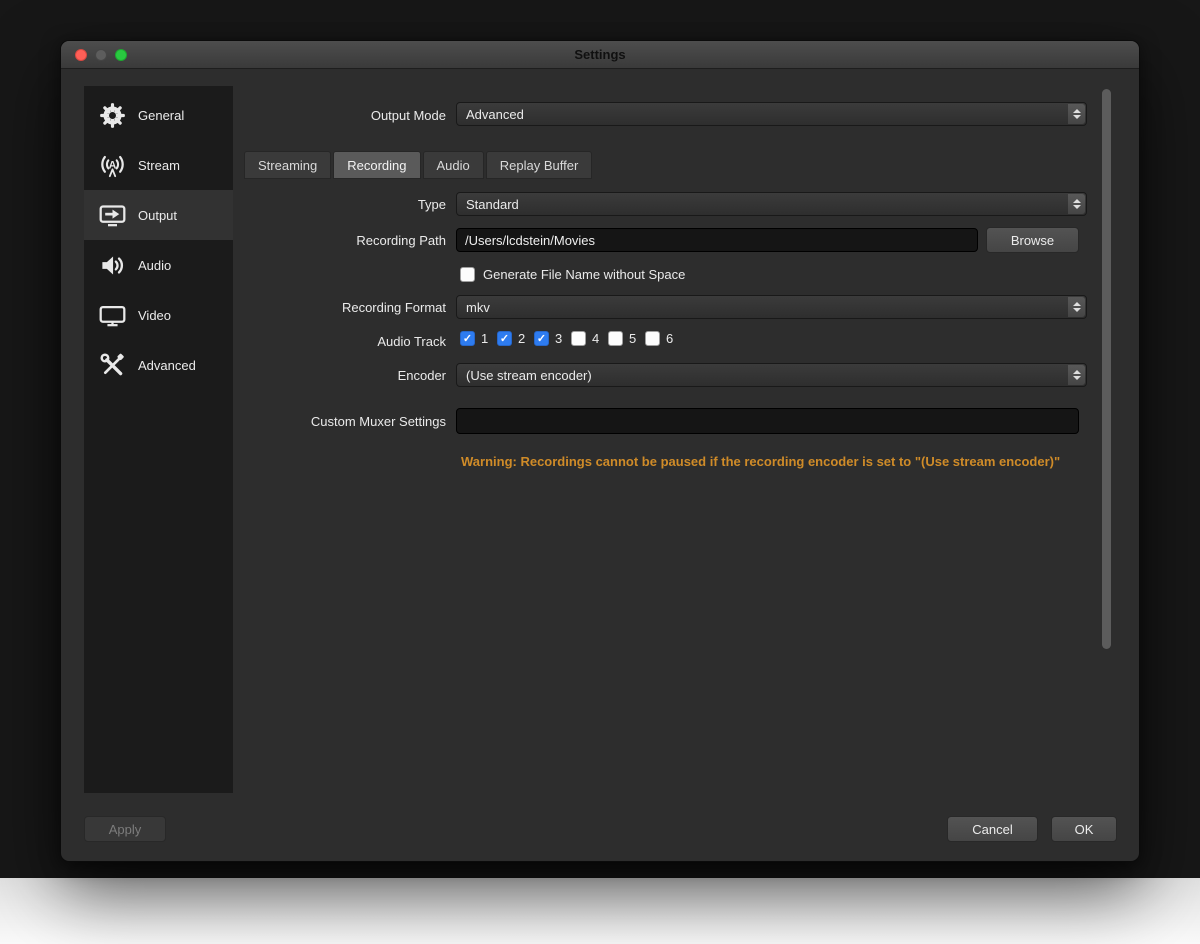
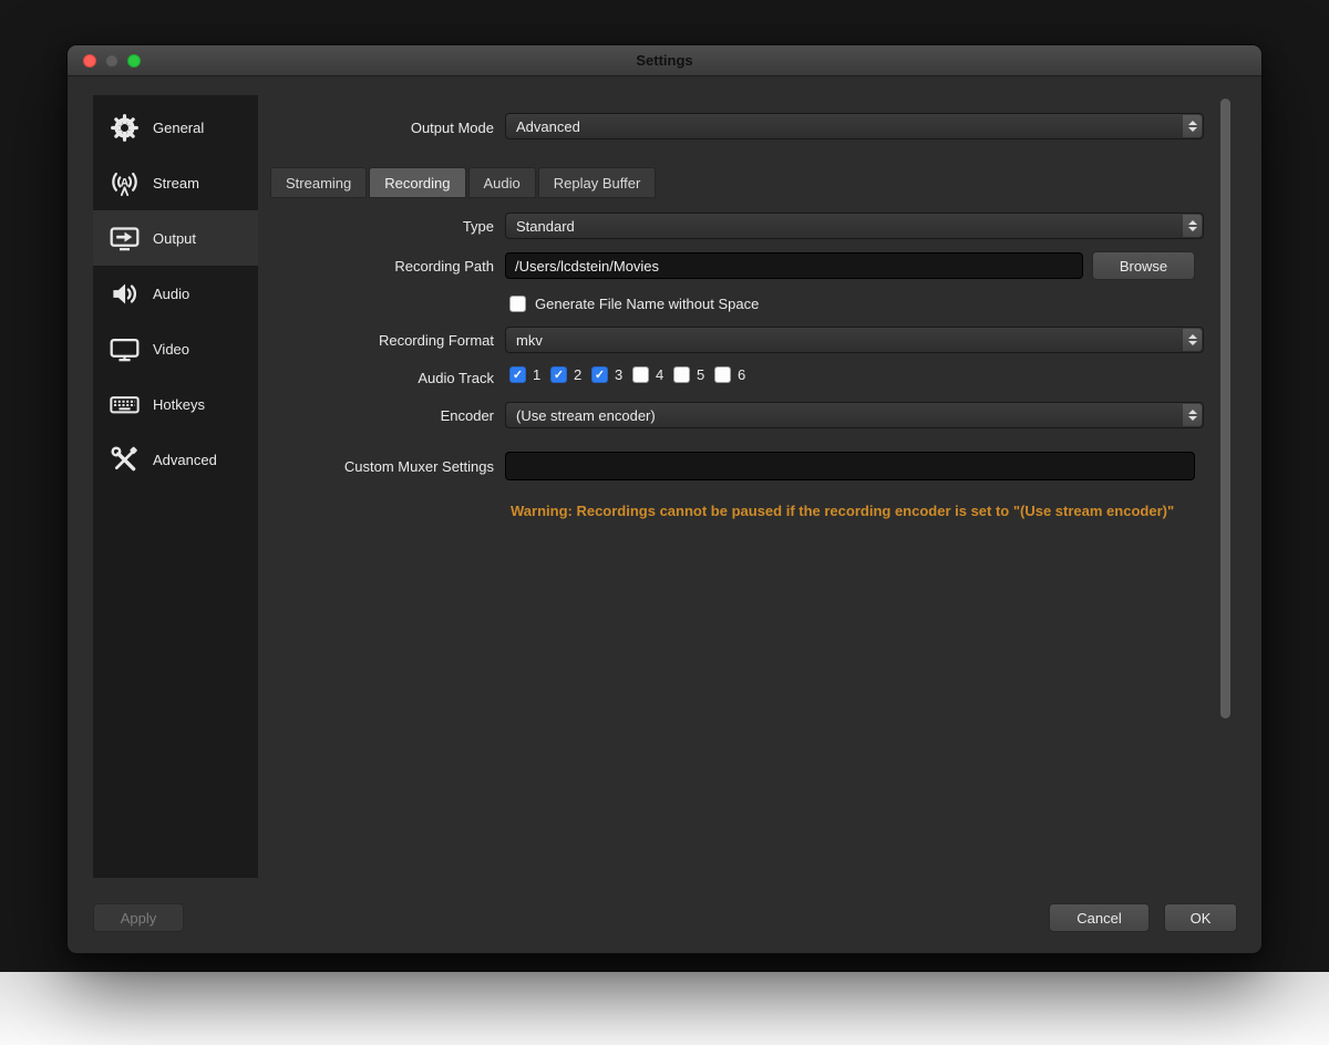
  Settings
  General
  A
  Stream
  Output
  Audio
  Video
+ Hotkeys
  Advanced
  Output Mode
  Advanced
  Streaming
  Recording
  Audio
  Replay Buffer
  Type
  Standard
  Recording Path
  /Users/lcdstein/Movies
  Browse
  Generate File Name without Space
  Recording Format
  mkv
  Audio Track
  1
  2
  3
  4
  5
  6
  Encoder
  (Use stream encoder)
  Custom Muxer Settings
  Warning: Recordings cannot be paused if the recording encoder is set to "(Use stream encoder)"
  Apply
  Cancel
  OK
